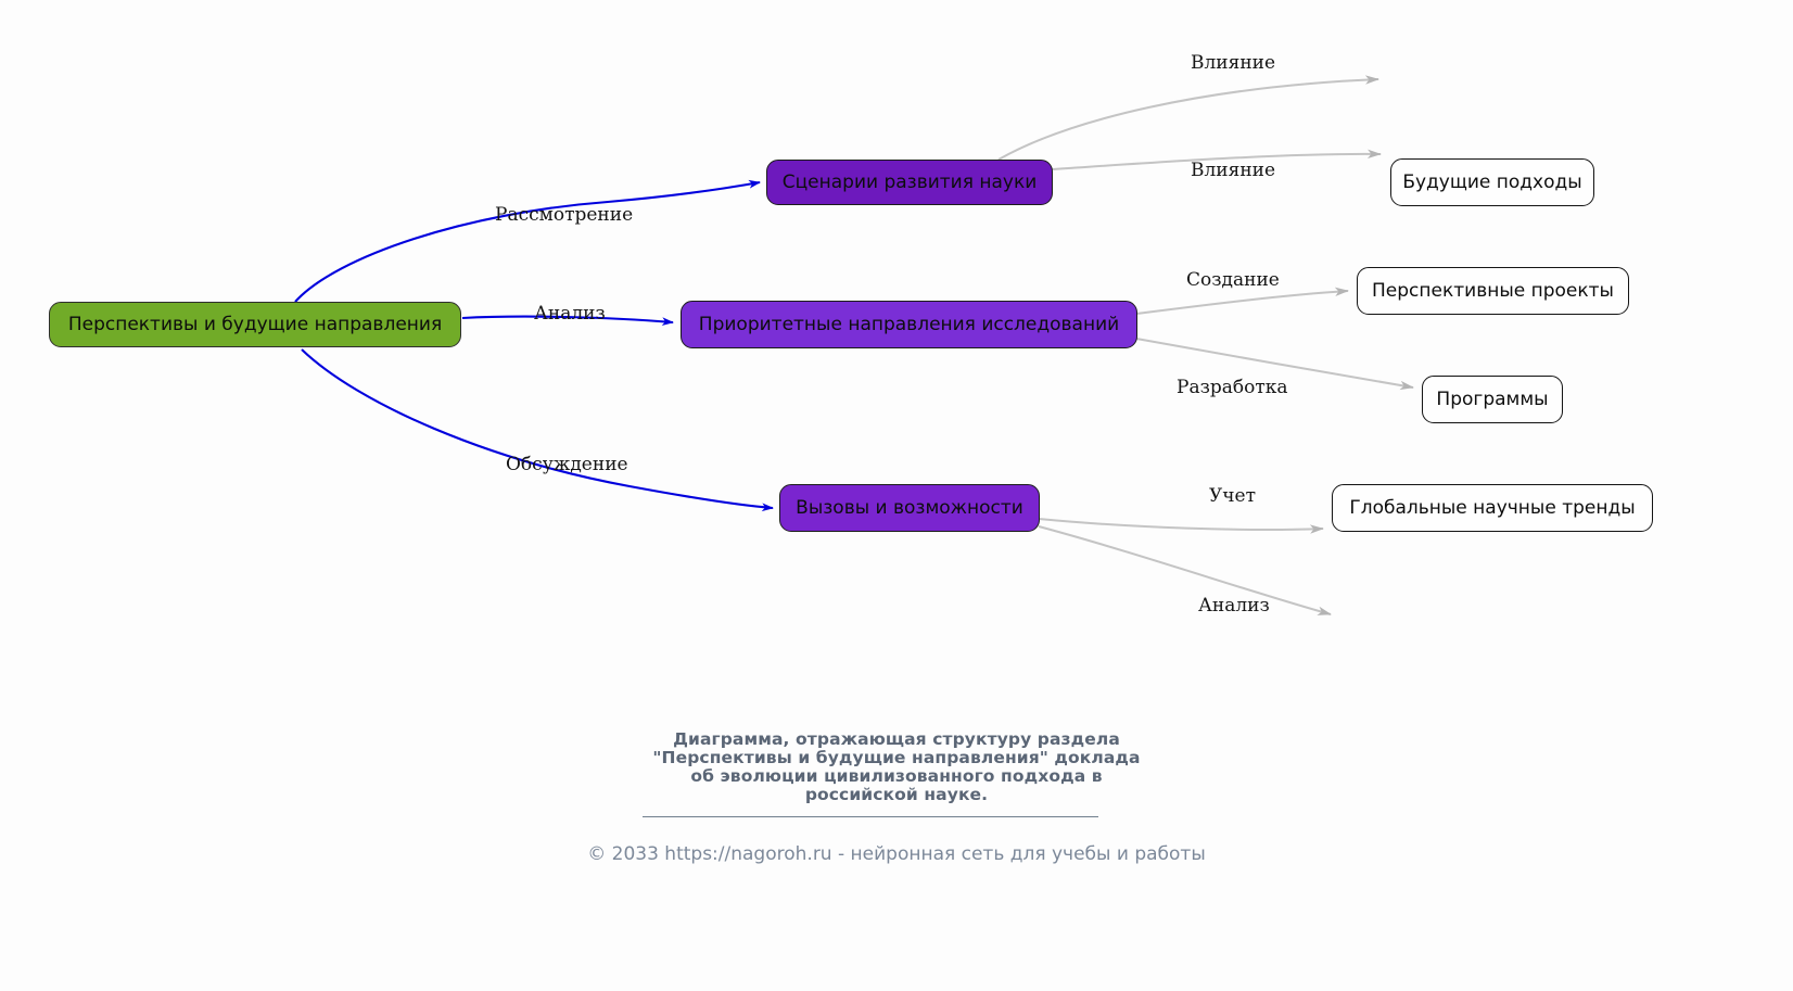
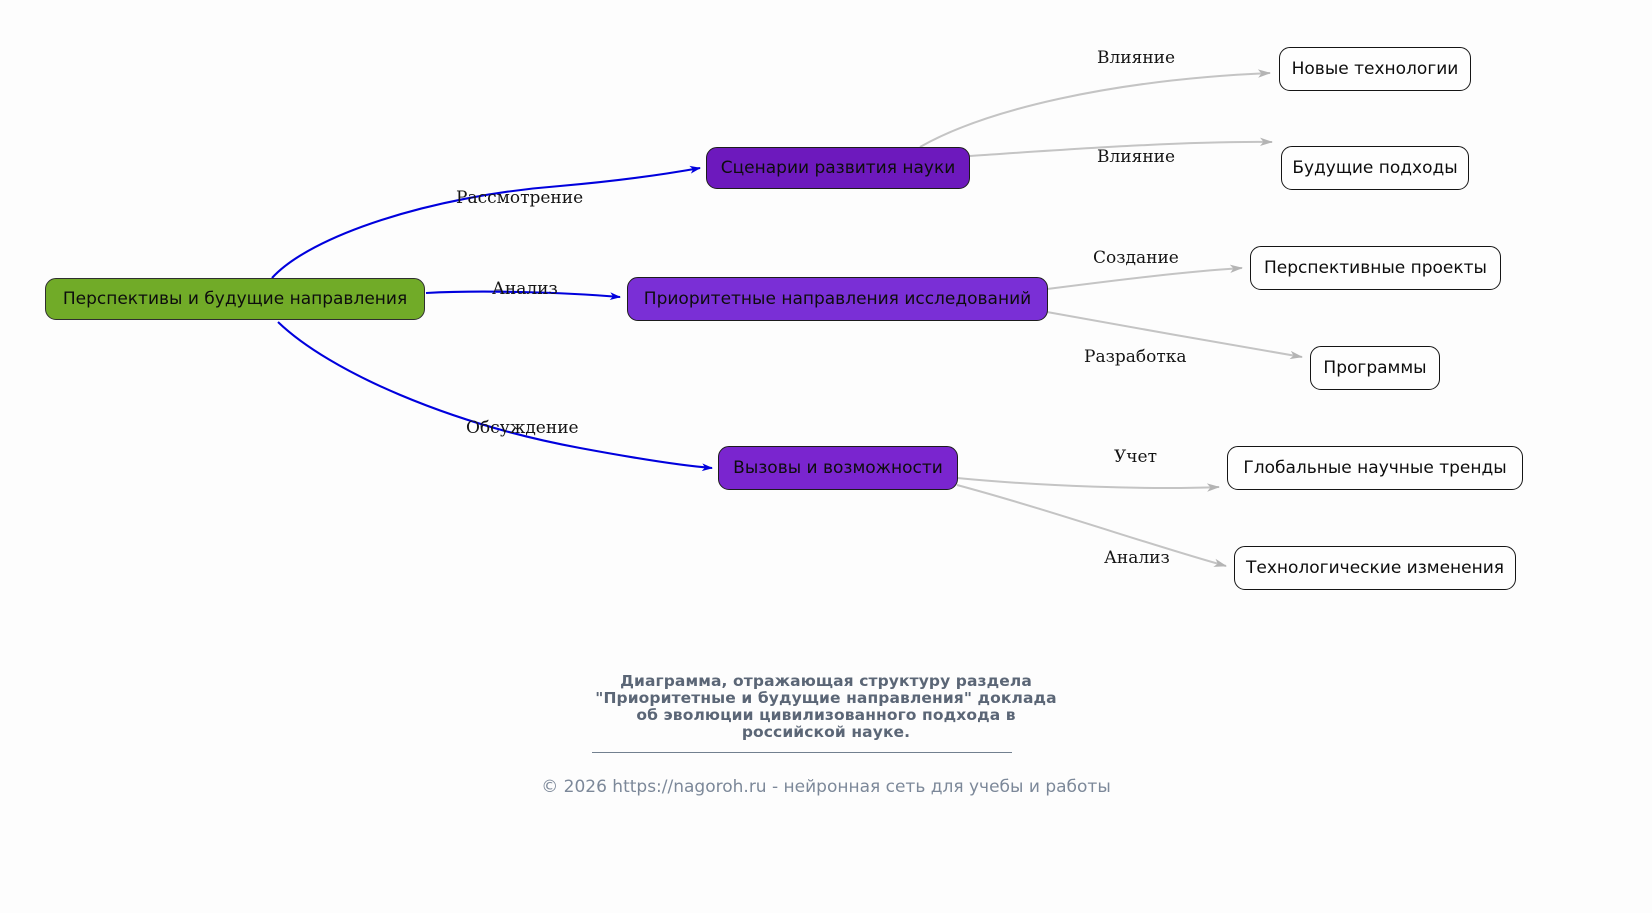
  Перспективы и будущие направления
  Сценарии развития науки
  Приоритетные направления исследований
  Вызовы и возможности
+ Новые технологии
  Будущие подходы
  Перспективные проекты
  Программы
  Глобальные научные тренды
+ Технологические изменения
  Рассмотрение
  Анализ
  Обсуждение
  Влияние
  Влияние
  Создание
  Разработка
  Учет
  Анализ
  Диаграмма, отражающая структуру раздела
- "Перспективы и будущие направления" доклада
+ "Приоритетные и будущие направления" доклада
  об эволюции цивилизованного подхода в
  российской науке.
- © 2033 https://nagoroh.ru - нейронная сеть для учебы и работы
+ © 2026 https://nagoroh.ru - нейронная сеть для учебы и работы
